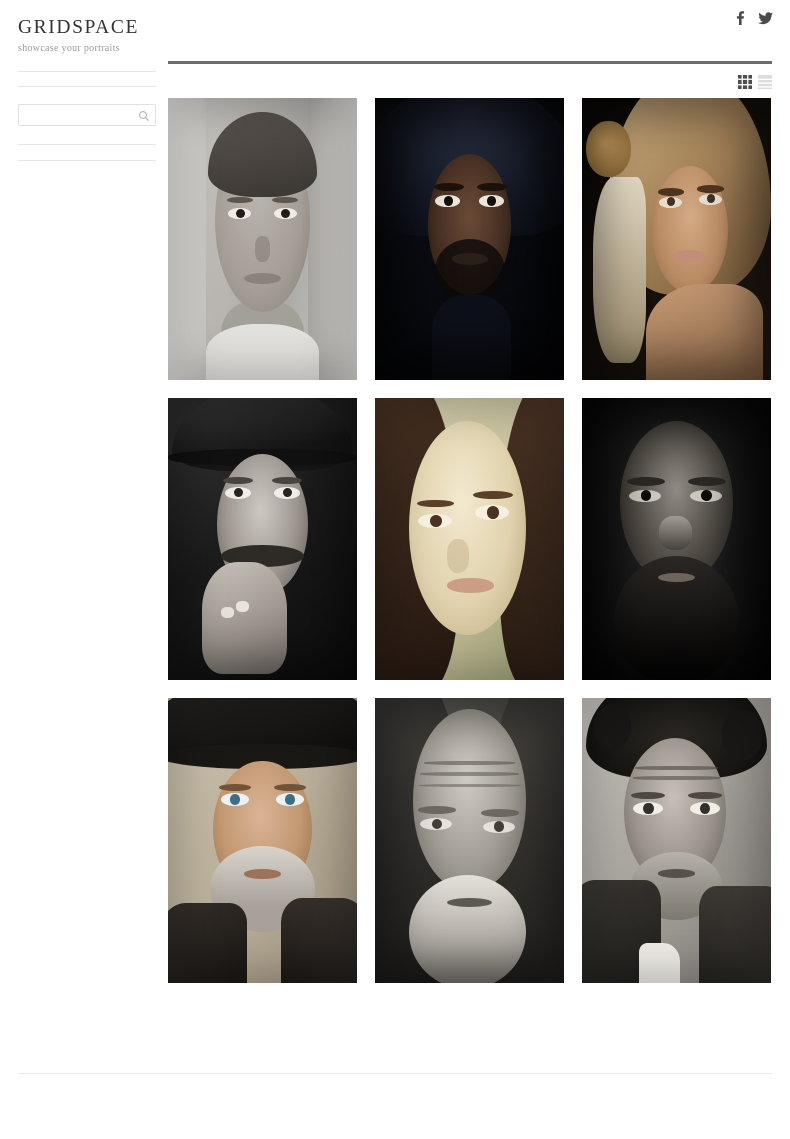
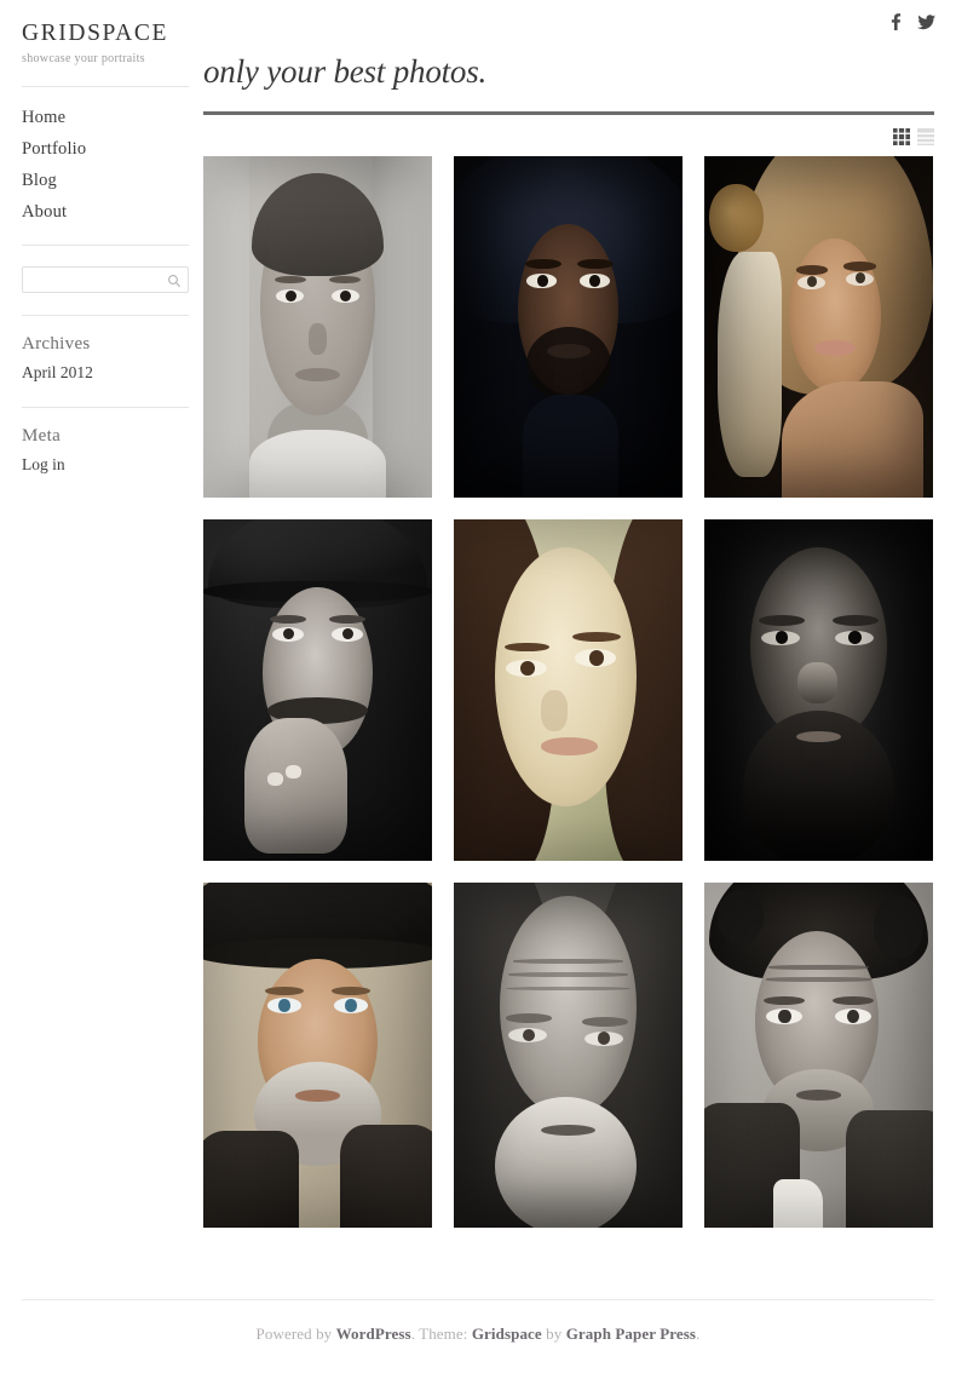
  GRIDSPACE
  showcase your portraits
+ Home
+ Portfolio
+ Blog
+ About
+ Archives
+ April 2012
+ Meta
+ Log in
+ only your best photos.
+ Powered by WordPress. Theme: Gridspace by Graph Paper Press.
